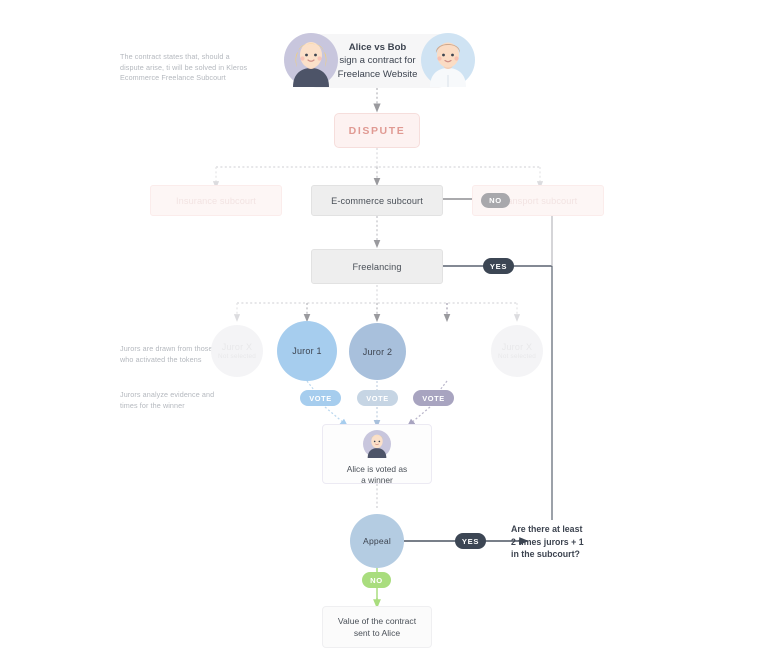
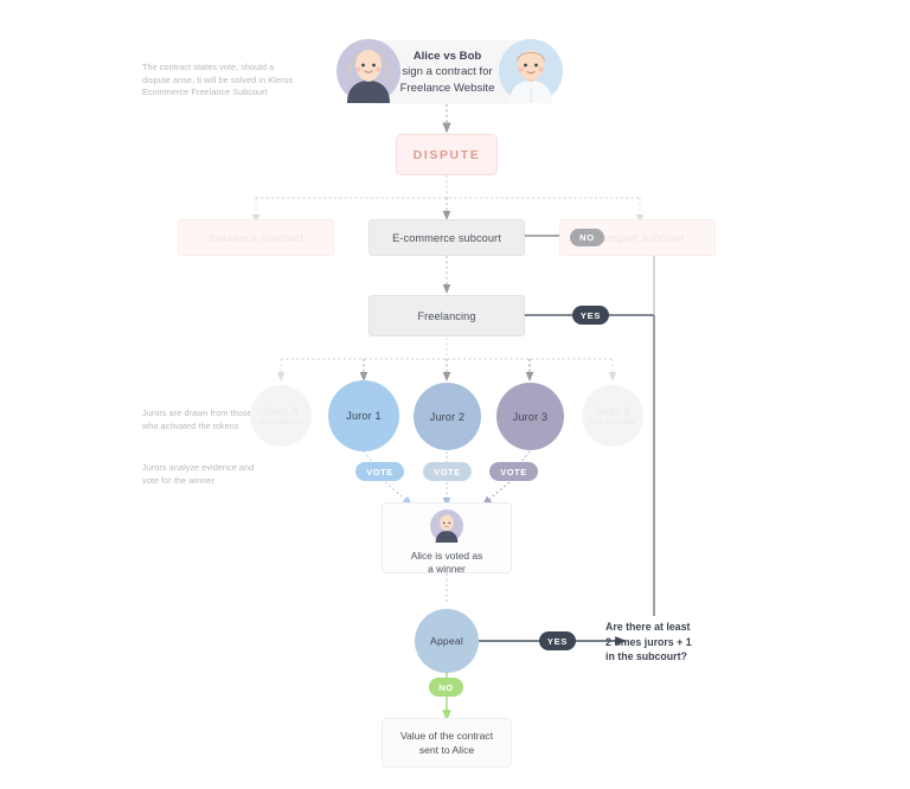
- The contract states that, should a dispute arise, ti will be solved in Kleros Ecommerce Freelance Subcourt
+ The contract states vote, should a dispute arise, ti will be solved in Kleros Ecommerce Freelance Subcourt
  Jurors are drawn from thos who activated the tokens
- Jurors analyze evidence and times for the winner
+ Jurors analyze evidence and vote for the winner
  Alice vs Bob
  sign a contract for
  Freelance Website
  DISPUTE
  E-commerce subcourt
  NO
  Freelancing
  YES
  Juror 1
  Juror 2
+ Juror 3
  VOTE
  VOTE
  VOTE
  Alice is voted as
  a winner
  Appeal
  YES
  NO
  Are there at least
  2 times jurors + 1
  in the subcourt?
  Value of the contract
  sent to Alice
